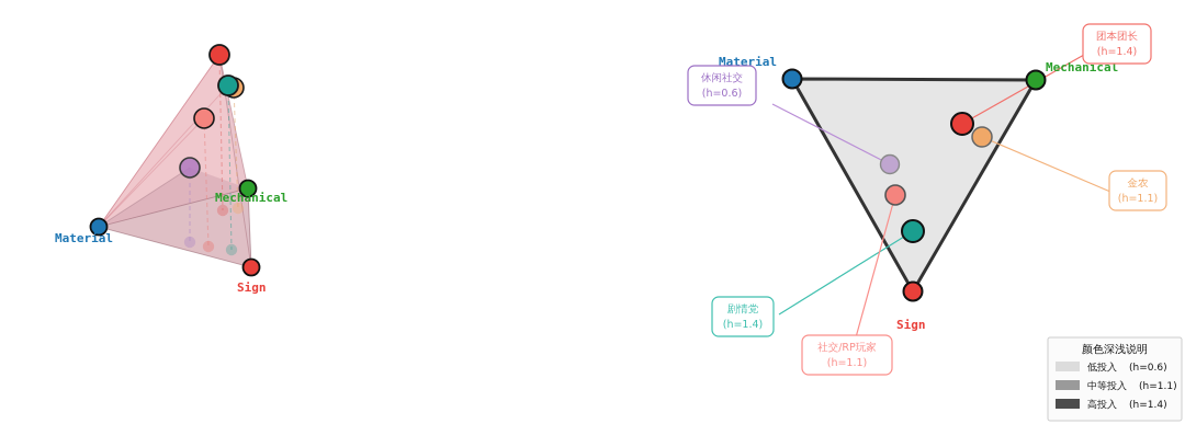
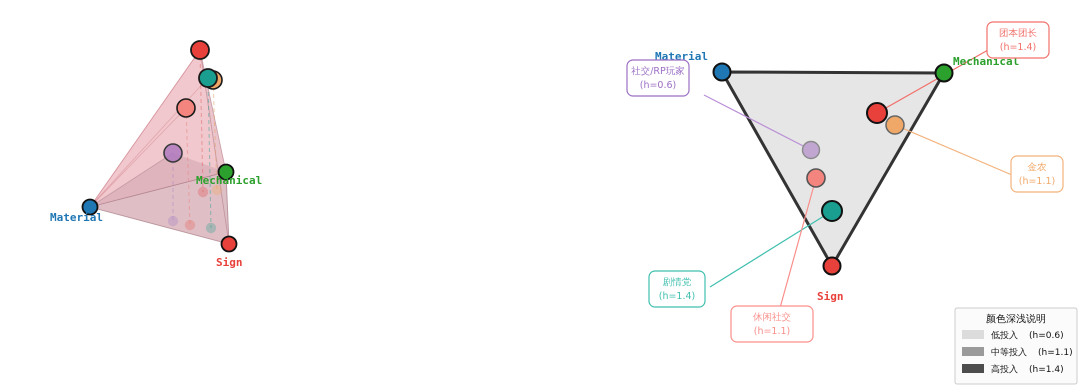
  Material
  Mechanical
  Sign
  Material
  Mechanical
  Sign
- 休闲社交
+ 社交/RP玩家
  (h=0.6)
  团本团长
  (h=1.4)
  金农
  (h=1.1)
  剧情党
  (h=1.4)
- 社交/RP玩家
+ 休闲社交
  (h=1.1)
  颜色深浅说明
  低投入
  (h=0.6)
  中等投入
  (h=1.1)
  高投入
  (h=1.4)
